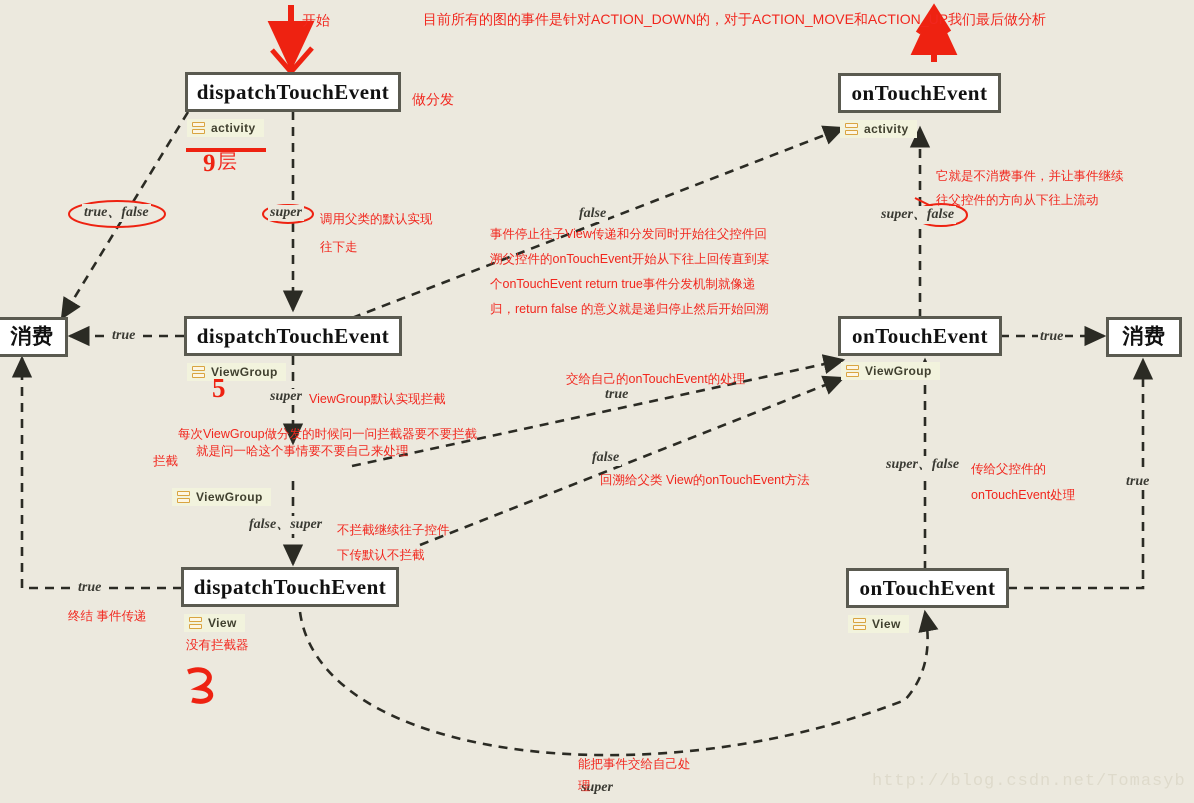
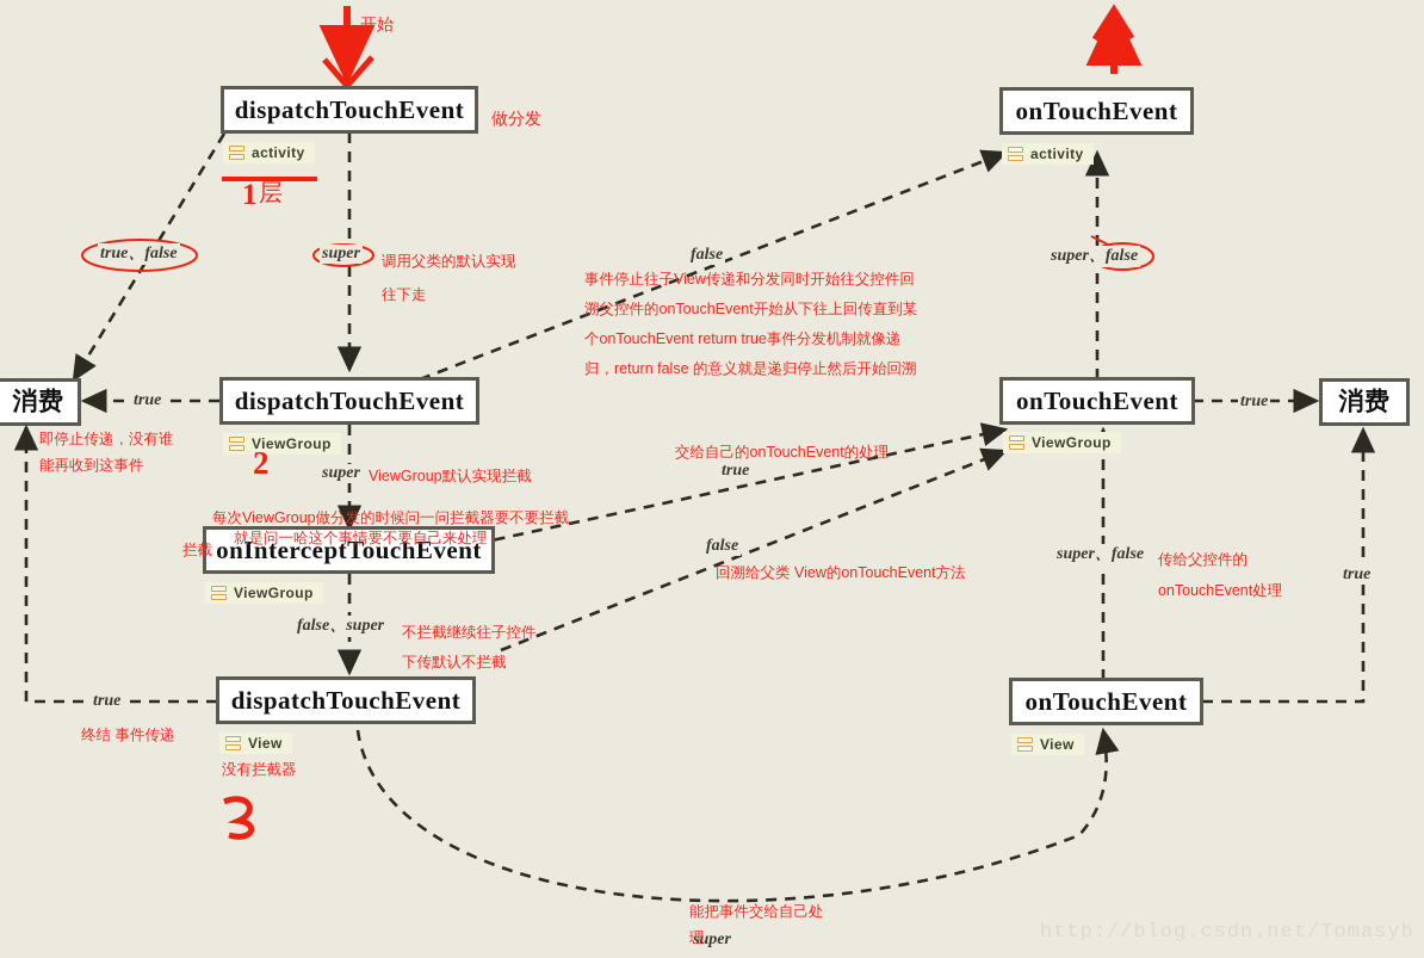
  dispatchTouchEvent
  activity
  dispatchTouchEvent
  ViewGroup
+ onInterceptTouchEvent
  ViewGroup
  dispatchTouchEvent
  View
  onTouchEvent
  activity
  onTouchEvent
  ViewGroup
  onTouchEvent
  View
  消费
  消费
  true、false
  super
  true
  super
  false、super
  true
  false
  true
  false
  super、false
  super、false
  true
  true
  super
- 目前所有的图的事件是针对ACTION_DOWN的，对于ACTION_MOVE和ACTION_UP我们最后做分析
  开始
  做分发
- 9
+ 1
  层
- 5
+ 2
  调用父类的默认实现
  往下走
+ 即停止传递，没有谁
+ 能再收到这事件
  ViewGroup默认实现拦截
  每次ViewGroup做分发的时候问一问拦截器要不要拦截
  就是问一哈这个事情要不要自己来处理
  拦截
  不拦截继续往子控件
  下传默认不拦截
  没有拦截器
  终结 事件传递
  事件停止往子View传递和分发同时开始往父控件回
  溯父控件的onTouchEvent开始从下往上回传直到某
  个onTouchEvent return true事件分发机制就像递
  归，return false 的意义就是递归停止然后开始回溯
  交给自己的onTouchEvent的处理
  回溯给父类 View的onTouchEvent方法
- 它就是不消费事件，并让事件继续
- 往父控件的方向从下往上流动
  传给父控件的
  onTouchEvent处理
  能把事件交给自己处
  理
